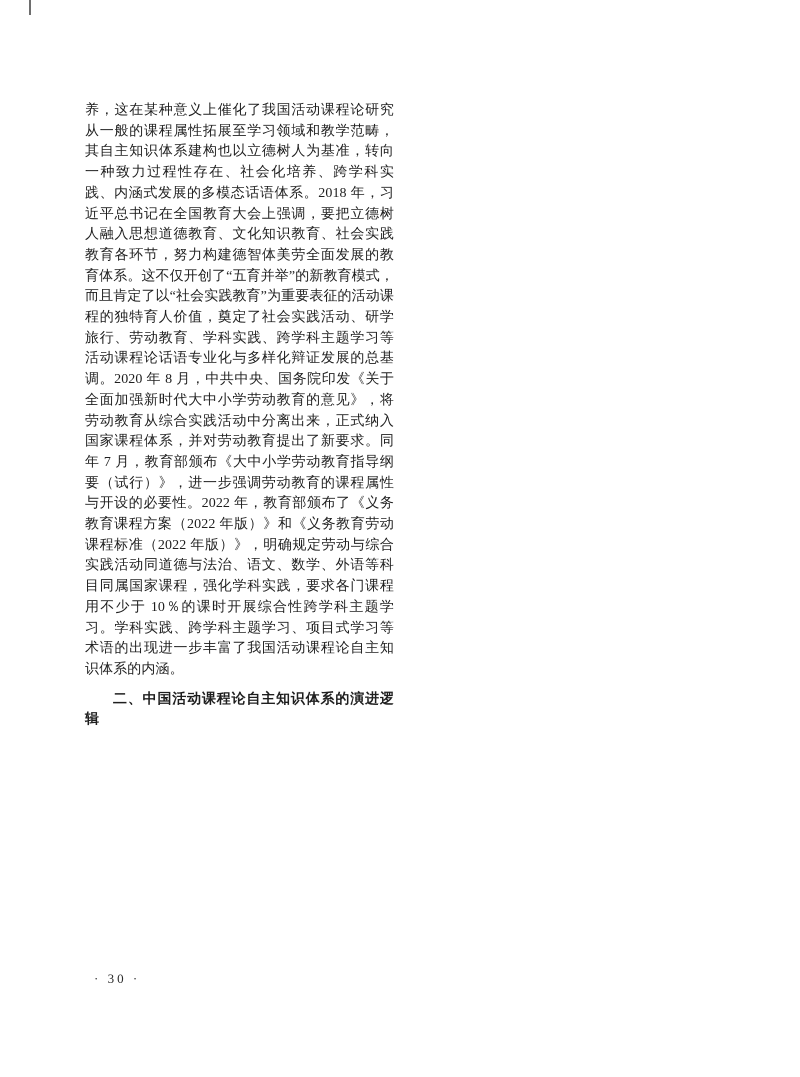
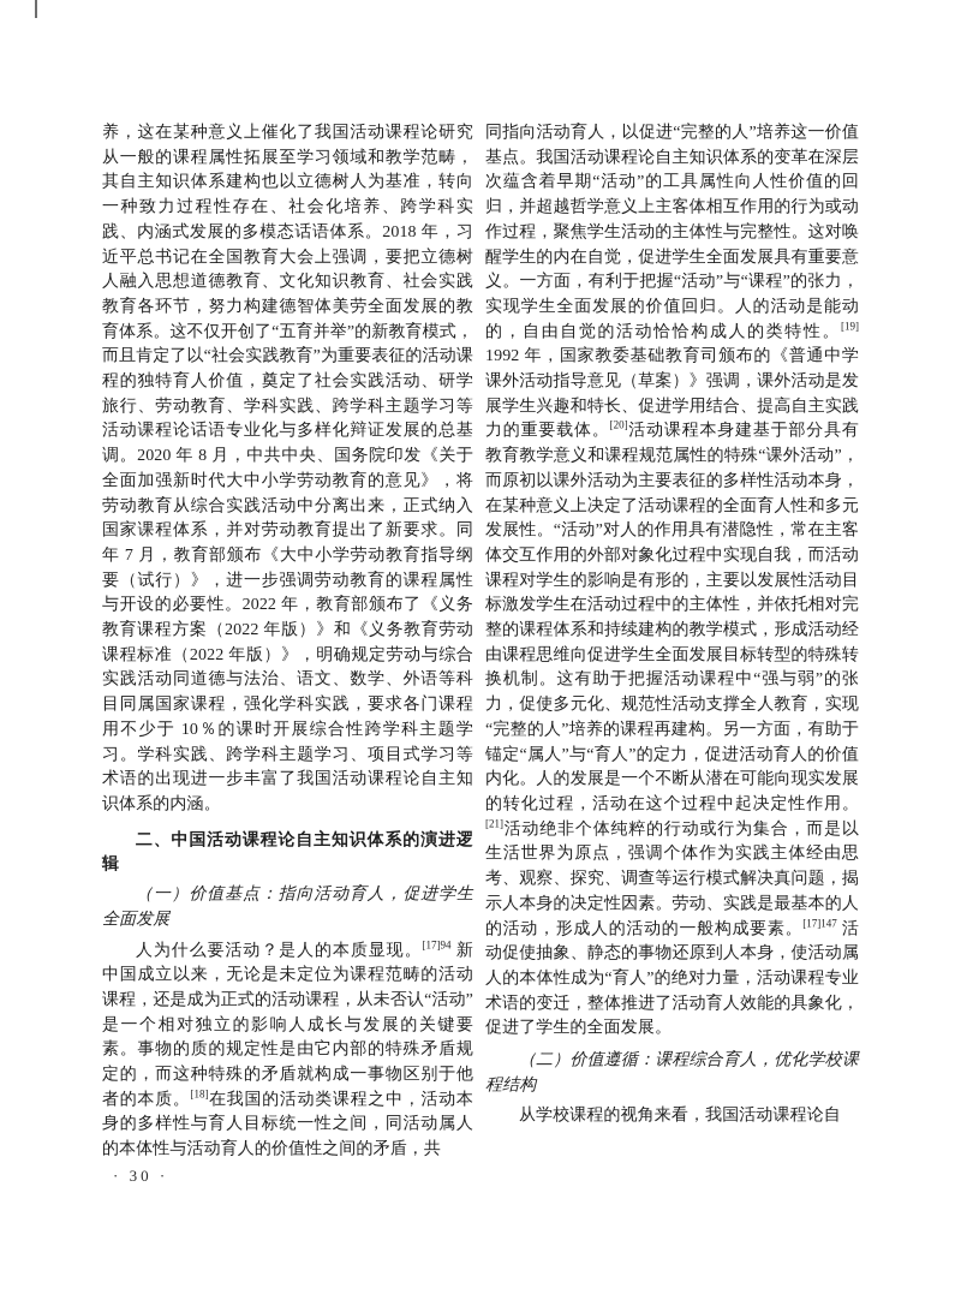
  养，这在某种意义上催化了我国活动课程论研究从一般的课程属性拓展至学习领域和教学范畴，其自主知识体系建构也以立德树人为基准，转向一种致力过程性存在、社会化培养、跨学科实践、内涵式发展的多模态话语体系。2018 年，习近平总书记在全国教育大会上强调，要把立德树人融入思想道德教育、文化知识教育、社会实践教育各环节，努力构建德智体美劳全面发展的教育体系。这不仅开创了“五育并举”的新教育模式，而且肯定了以“社会实践教育”为重要表征的活动课程的独特育人价值，奠定了社会实践活动、研学旅行、劳动教育、学科实践、跨学科主题学习等活动课程论话语专业化与多样化辩证发展的总基调。2020 年 8 月，中共中央、国务院印发《关于全面加强新时代大中小学劳动教育的意见》，将劳动教育从综合实践活动中分离出来，正式纳入国家课程体系，并对劳动教育提出了新要求。同年 7 月，教育部颁布《大中小学劳动教育指导纲要（试行）》，进一步强调劳动教育的课程属性与开设的必要性。2022 年，教育部颁布了《义务教育课程方案（2022 年版）》和《义务教育劳动课程标准（2022 年版）》，明确规定劳动与综合实践活动同道德与法治、语文、数学、外语等科目同属国家课程，强化学科实践，要求各门课程用不少于 10％的课时开展综合性跨学科主题学习。学科实践、跨学科主题学习、项目式学习等术语的出现进一步丰富了我国活动课程论自主知识体系的内涵。
  二、中国活动课程论自主知识体系的演进逻辑
+ （一）价值基点：指向活动育人，促进学生全面发展
+ 人为什么要活动？是人的本质显现。[17]94 新中国成立以来，无论是未定位为课程范畴的活动课程，还是成为正式的活动课程，从未否认“活动”是一个相对独立的影响人成长与发展的关键要素。事物的质的规定性是由它内部的特殊矛盾规定的，而这种特殊的矛盾就构成一事物区别于他者的本质。[18]在我国的活动类课程之中，活动本身的多样性与育人目标统一性之间，同活动属人的本体性与活动育人的价值性之间的矛盾，共
+ 同指向活动育人，以促进“完整的人”培养这一价值基点。我国活动课程论自主知识体系的变革在深层次蕴含着早期“活动”的工具属性向人性价值的回归，并超越哲学意义上主客体相互作用的行为或动作过程，聚焦学生活动的主体性与完整性。这对唤醒学生的内在自觉，促进学生全面发展具有重要意义。一方面，有利于把握“活动”与“课程”的张力，实现学生全面发展的价值回归。人的活动是能动的，自由自觉的活动恰恰构成人的类特性。[19] 1992 年，国家教委基础教育司颁布的《普通中学课外活动指导意见（草案）》强调，课外活动是发展学生兴趣和特长、促进学用结合、提高自主实践力的重要载体。[20]活动课程本身建基于部分具有教育教学意义和课程规范属性的特殊“课外活动”，而原初以课外活动为主要表征的多样性活动本身，在某种意义上决定了活动课程的全面育人性和多元发展性。“活动”对人的作用具有潜隐性，常在主客体交互作用的外部对象化过程中实现自我，而活动课程对学生的影响是有形的，主要以发展性活动目标激发学生在活动过程中的主体性，并依托相对完整的课程体系和持续建构的教学模式，形成活动经由课程思维向促进学生全面发展目标转型的特殊转换机制。这有助于把握活动课程中“强与弱”的张力，促使多元化、规范性活动支撑全人教育，实现“完整的人”培养的课程再建构。另一方面，有助于锚定“属人”与“育人”的定力，促进活动育人的价值内化。人的发展是一个不断从潜在可能向现实发展的转化过程，活动在这个过程中起决定性作用。[21]活动绝非个体纯粹的行动或行为集合，而是以生活世界为原点，强调个体作为实践主体经由思考、观察、探究、调查等运行模式解决真问题，揭示人本身的决定性因素。劳动、实践是最基本的人的活动，形成人的活动的一般构成要素。[17]147 活动促使抽象、静态的事物还原到人本身，使活动属人的本体性成为“育人”的绝对力量，活动课程专业术语的变迁，整体推进了活动育人效能的具象化，促进了学生的全面发展。
+ （二）价值遵循：课程综合育人，优化学校课程结构
+ 从学校课程的视角来看，我国活动课程论自
  · 30 ·
